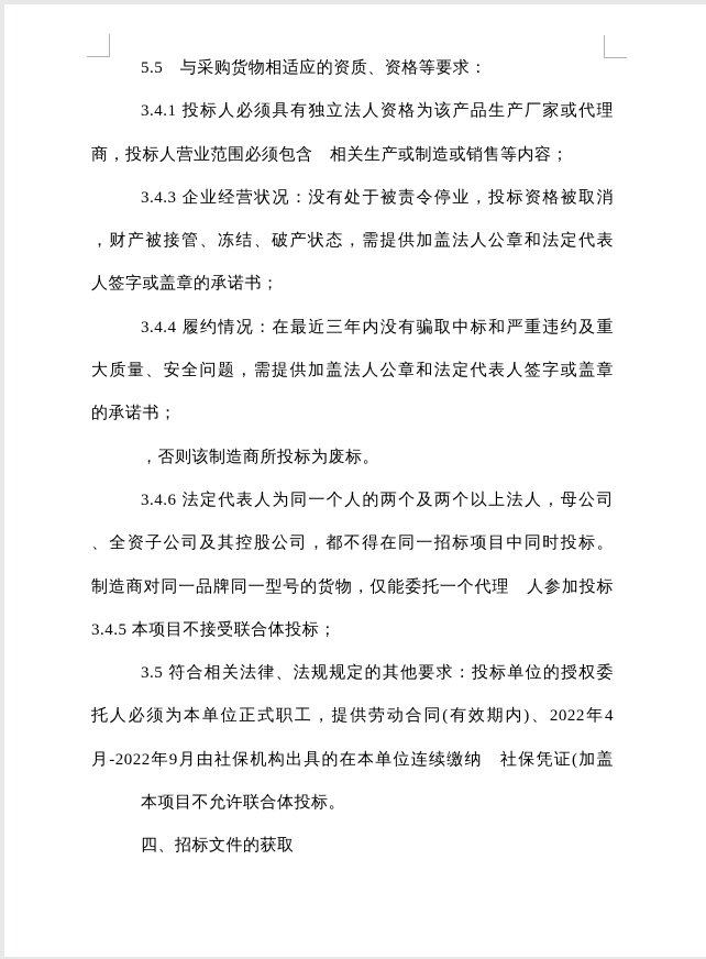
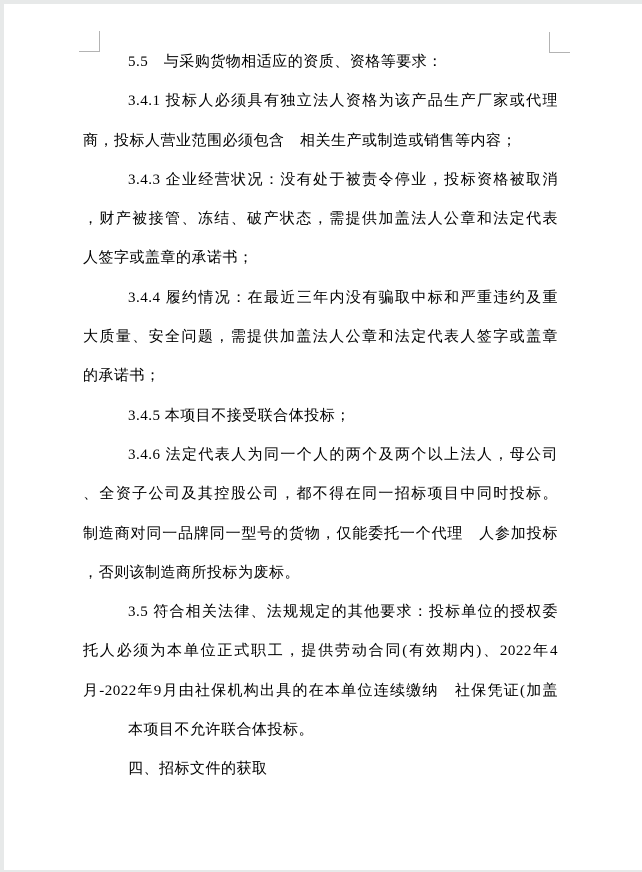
  5.5 与采购货物相适应的资质、资格等要求：
  3.4.1 投标人必须具有独立法人资格为该产品生产厂家或代理
  商，投标人营业范围必须包含 相关生产或制造或销售等内容；
  3.4.3 企业经营状况：没有处于被责令停业，投标资格被取消
  ，财产被接管、冻结、破产状态，需提供加盖法人公章和法定代表
  人签字或盖章的承诺书；
  3.4.4 履约情况：在最近三年内没有骗取中标和严重违约及重
  大质量、安全问题，需提供加盖法人公章和法定代表人签字或盖章
  的承诺书；
- ，否则该制造商所投标为废标。
+ 3.4.5 本项目不接受联合体投标；
  3.4.6 法定代表人为同一个人的两个及两个以上法人，母公司
  、全资子公司及其控股公司，都不得在同一招标项目中同时投标。
  制造商对同一品牌同一型号的货物，仅能委托一个代理 人参加投标
- 3.4.5 本项目不接受联合体投标；
+ ，否则该制造商所投标为废标。
  3.5 符合相关法律、法规规定的其他要求：投标单位的授权委
  托人必须为本单位正式职工，提供劳动合同(有效期内)、2022年4
  月-2022年9月由社保机构出具的在本单位连续缴纳 社保凭证(加盖
  本项目不允许联合体投标。
  四、招标文件的获取
